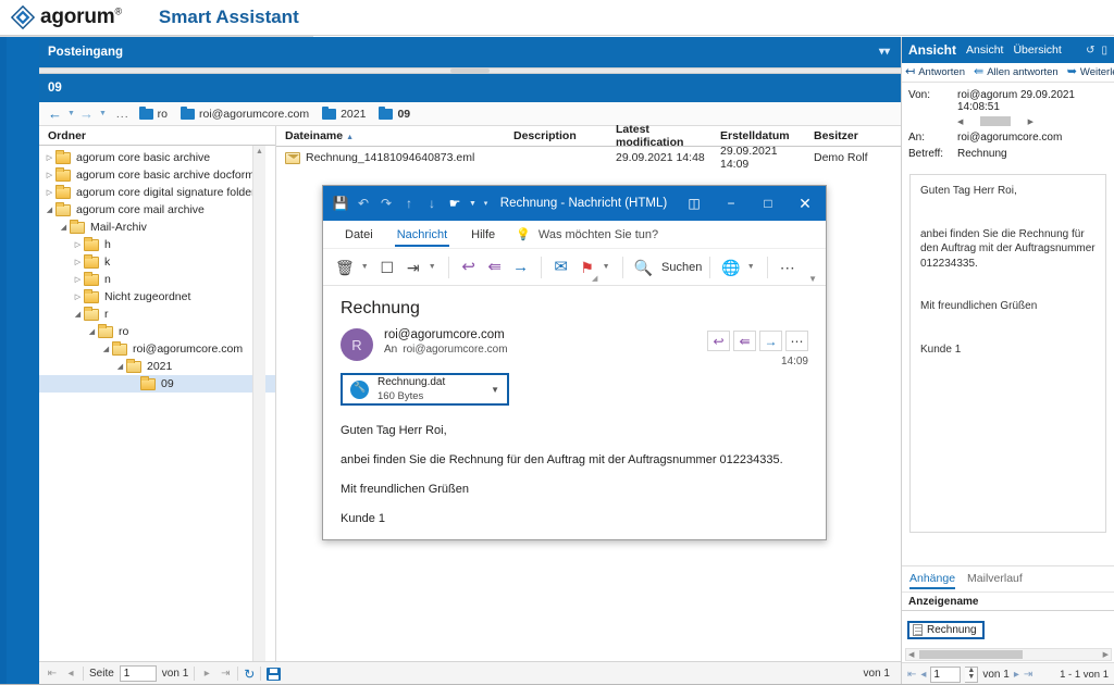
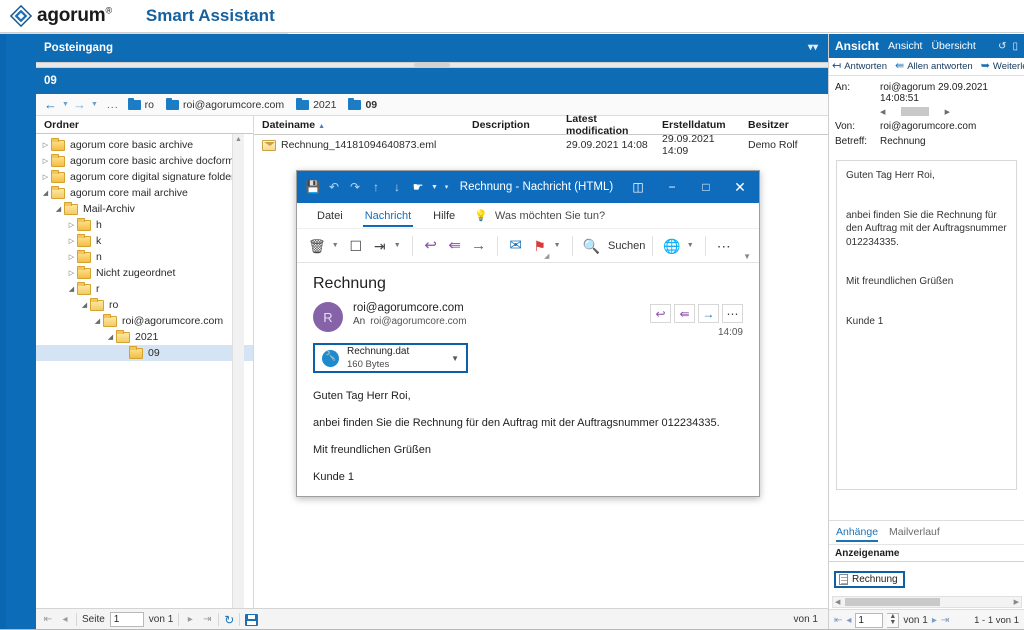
  agorum®
  Smart Assistant
  Posteingang
  ▾▾
  09
  ←
  →
  ...
  ro
  roi@agorumcore.com
  2021
  09
  Ordner
  agorum core basic archive
  agorum core basic archive docform
  agorum core digital signature folde
  agorum core mail archive
  Mail-Archiv
  h
  k
  n
  Nicht zugeordnet
  r
  ro
  roi@agorumcore.com
  2021
  09
  Dateiname
  Description
  Latest modification
  Erstelldatum
  Besitzer
  Rechnung_14181094640873.eml
- 29.09.2021 14:48
+ 29.09.2021 14:08
  29.09.2021 14:09
  Demo Rolf
  ⇤
  ◂
  Seite
  1
  von 1
  ▸
  ⇥
  ↻
  von 1
  💾
  ↶
  ↷
  ↑
  ↓
  ☛
  Rechnung - Nachricht (HTML)
  ◫
  −
  □
  ✕
  Datei
  Nachricht
  Hilfe
  💡
  Was möchten Sie tun?
  🗑
  ☐
  ⇥
  ↩
  ⇚
  →
  ✉
  ⚑
  🔍
  Suchen
  🌐
  ⋯
  ▼
  Rechnung
  R
  roi@agorumcore.com
  An roi@agorumcore.com
  ↩
  ⇚
  →
  ⋯
  14:09
  Rechnung.dat
  160 Bytes
  ▼
  Guten Tag Herr Roi,
  anbei finden Sie die Rechnung für den Auftrag mit der Auftragsnummer 012234335.
  Mit freundlichen Grüßen
  Kunde 1
  Ansicht
  Ansicht
  Übersicht
  ↺
  ▯
  ↤
  Antworten
  ⇚
  Allen antworten
  ➥
  Weiterl
- Von:
+ An:
  roi@agorum 29.09.2021 14:08:51
- An:
+ Von:
  roi@agorumcore.com
  Betreff:
  Rechnung
  Guten Tag Herr Roi,
  anbei finden Sie die Rechnung für den Auftrag mit der Auftragsnummer 012234335.
  Mit freundlichen Grüßen
  Kunde 1
  Anhänge
  Mailverlauf
  Anzeigename
  Rechnung
  ⇤
  ◂
  1
  von 1
  ▸
  ⇥
  1 - 1 von 1
